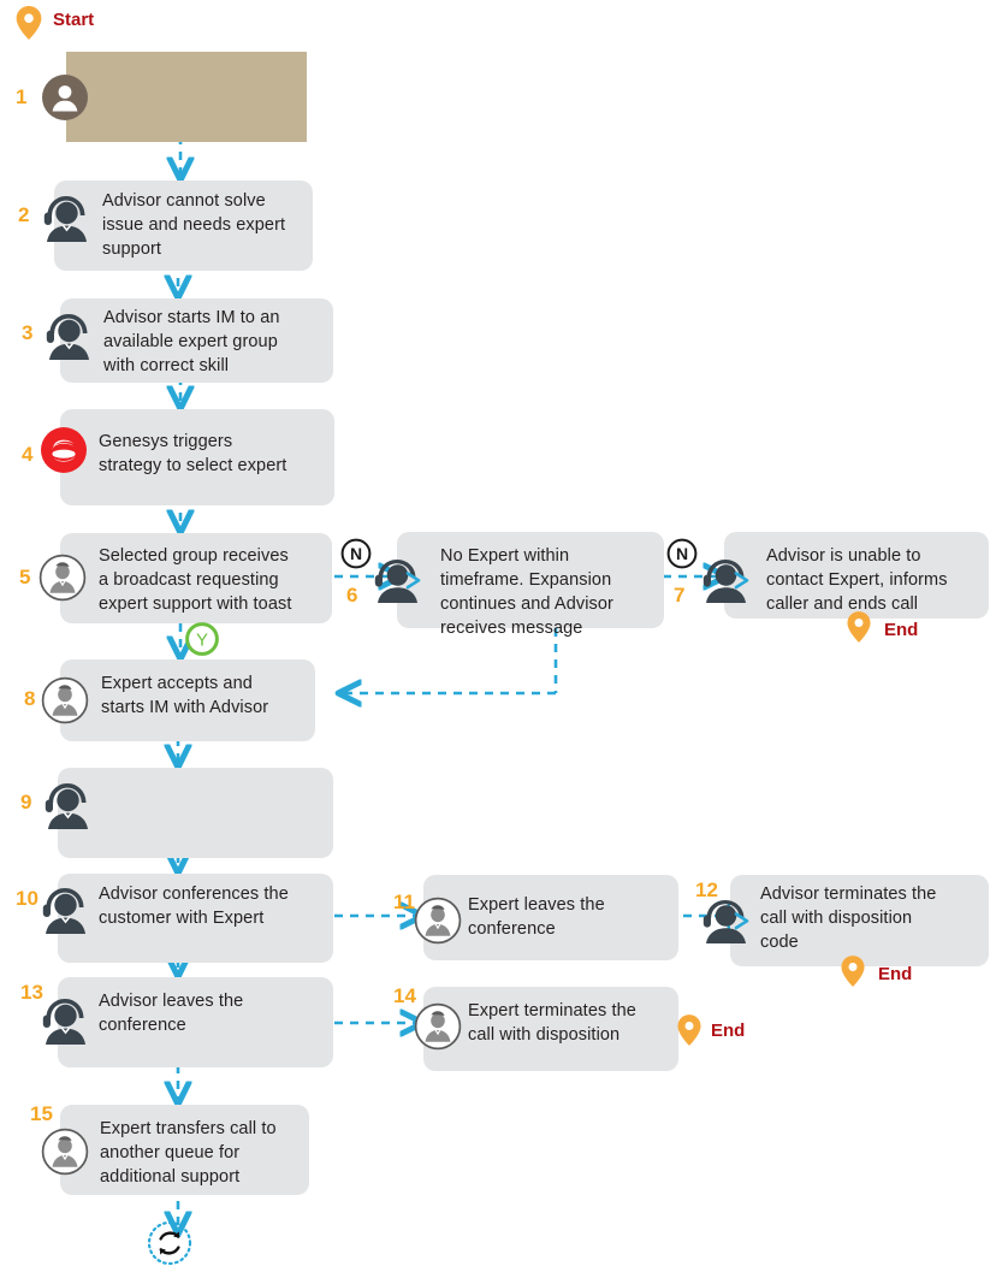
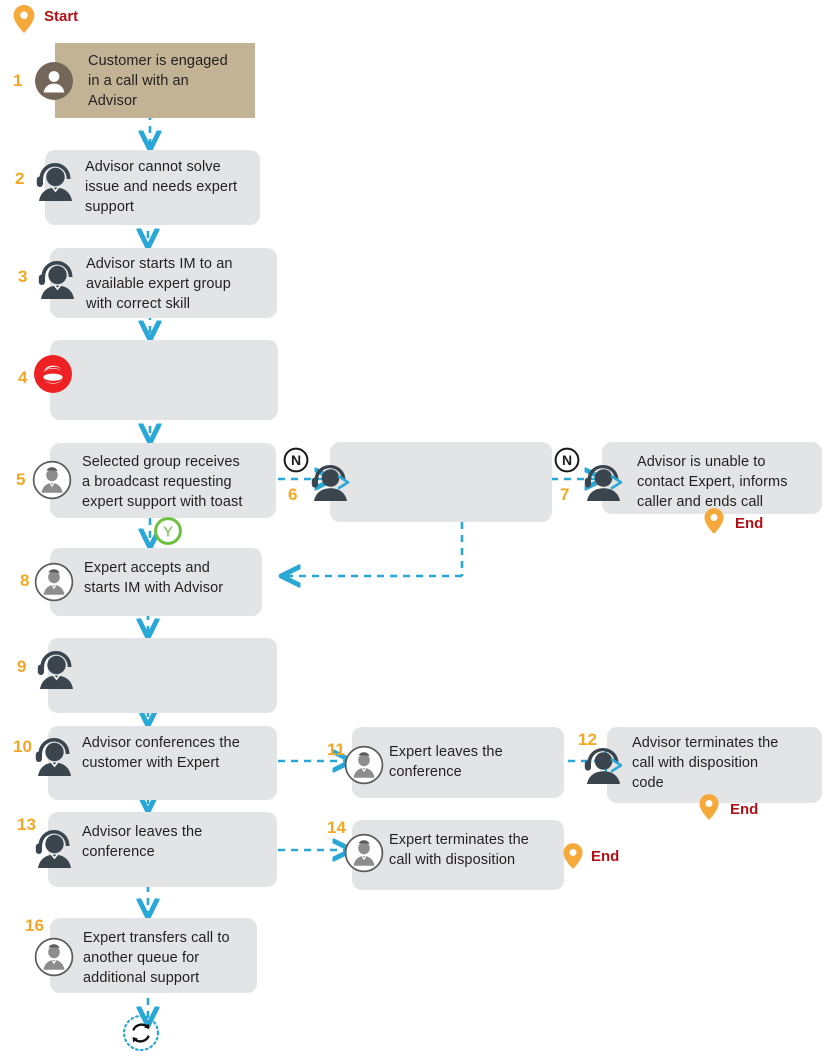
  Start
  1
+ Customer is engaged
+ in a call with an
+ Advisor
  2
  Advisor cannot solve
  issue and needs expert
  support
  3
  Advisor starts IM to an
  available expert group
  with correct skill
  4
- Genesys triggers
- strategy to select expert
  5
  Selected group receives
  a broadcast requesting
  expert support with toast
  N
  6
- No Expert within
- timeframe. Expansion
- continues and Advisor
- receives message
  N
  7
  Advisor is unable to
  contact Expert, informs
  caller and ends call
  End
  Y
  8
  Expert accepts and
  starts IM with Advisor
  9
  10
  Advisor conferences the
  customer with Expert
  11
  Expert leaves the
  conference
  12
  Advisor terminates the
  call with disposition
  code
  End
  13
  Advisor leaves the
  conference
  14
  Expert terminates the
  call with disposition
  End
- 15
+ 16
  Expert transfers call to
  another queue for
  additional support
